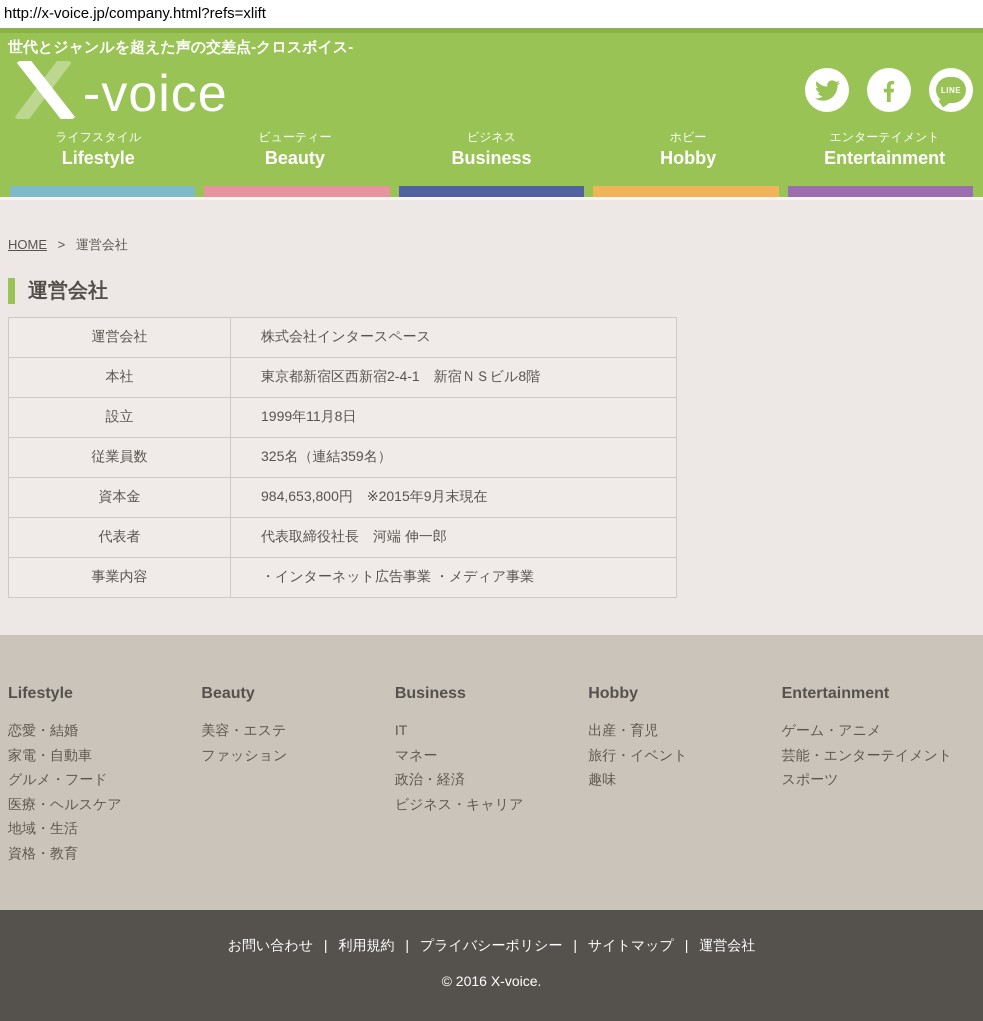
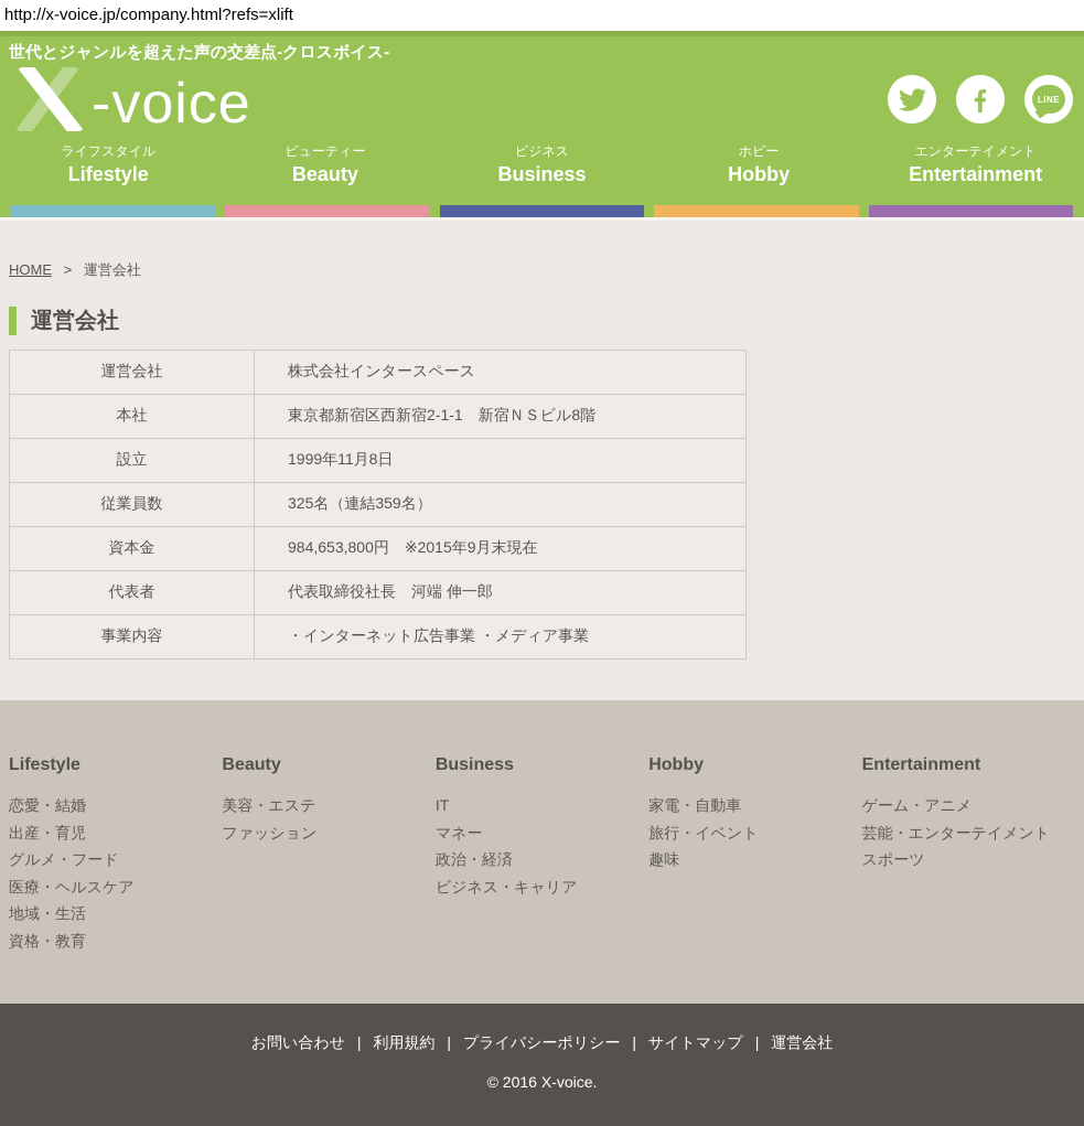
  http://x-voice.jp/company.html?refs=xlift
  世代とジャンルを超えた声の交差点-クロスボイス-
  -voice
  LINE
  ライフスタイル
  Lifestyle
  ビューティー
  Beauty
  ビジネス
  Business
  ホビー
  Hobby
  エンターテイメント
  Entertainment
  HOME > 運営会社
  運営会社
  運営会社	株式会社インタースペース
- 本社	東京都新宿区西新宿2-4-1 新宿ＮＳビル8階
+ 本社	東京都新宿区西新宿2-1-1 新宿ＮＳビル8階
  設立	1999年11月8日
  従業員数	325名（連結359名）
  資本金	984,653,800円 ※2015年9月末現在
  代表者	代表取締役社長 河端 伸一郎
  事業内容	・インターネット広告事業 ・メディア事業
  Lifestyle
  恋愛・結婚
- 家電・自動車
+ 出産・育児
  グルメ・フード
  医療・ヘルスケア
  地域・生活
  資格・教育
  Beauty
  美容・エステ
  ファッション
  Business
  IT
  マネー
  政治・経済
  ビジネス・キャリア
  Hobby
- 出産・育児
+ 家電・自動車
  旅行・イベント
  趣味
  Entertainment
  ゲーム・アニメ
  芸能・エンターテイメント
  スポーツ
  お問い合わせ | 利用規約 | プライバシーポリシー | サイトマップ | 運営会社
  © 2016 X-voice.
